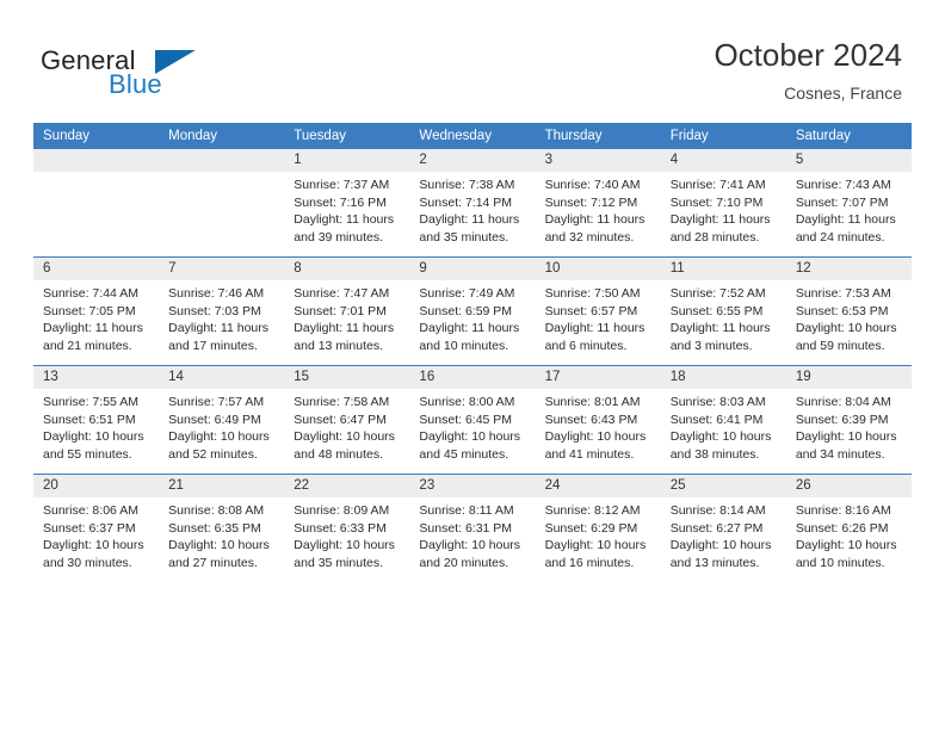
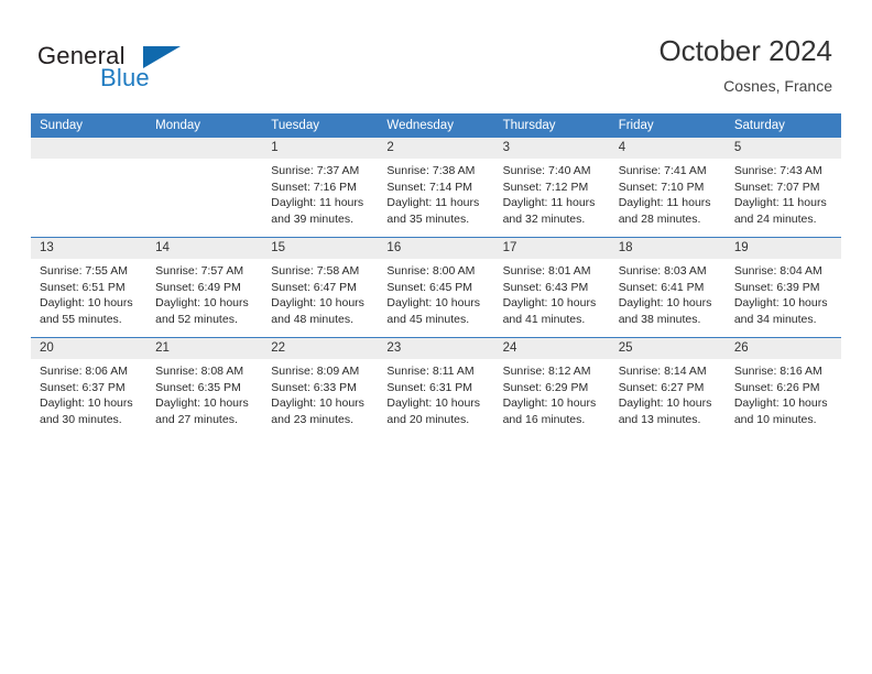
  General
  Blue
  October 2024
  Cosnes, France
  Sunday	Monday	Tuesday	Wednesday	Thursday	Friday	Saturday
  		1Sunrise: 7:37 AMSunset: 7:16 PMDaylight: 11 hours and 39 minutes.	2Sunrise: 7:38 AMSunset: 7:14 PMDaylight: 11 hours and 35 minutes.	3Sunrise: 7:40 AMSunset: 7:12 PMDaylight: 11 hours and 32 minutes.	4Sunrise: 7:41 AMSunset: 7:10 PMDaylight: 11 hours and 28 minutes.	5Sunrise: 7:43 AMSunset: 7:07 PMDaylight: 11 hours and 24 minutes.
- 6Sunrise: 7:44 AMSunset: 7:05 PMDaylight: 11 hours and 21 minutes.	7Sunrise: 7:46 AMSunset: 7:03 PMDaylight: 11 hours and 17 minutes.	8Sunrise: 7:47 AMSunset: 7:01 PMDaylight: 11 hours and 13 minutes.	9Sunrise: 7:49 AMSunset: 6:59 PMDaylight: 11 hours and 10 minutes.	10Sunrise: 7:50 AMSunset: 6:57 PMDaylight: 11 hours and 6 minutes.	11Sunrise: 7:52 AMSunset: 6:55 PMDaylight: 11 hours and 3 minutes.	12Sunrise: 7:53 AMSunset: 6:53 PMDaylight: 10 hours and 59 minutes.
  13Sunrise: 7:55 AMSunset: 6:51 PMDaylight: 10 hours and 55 minutes.	14Sunrise: 7:57 AMSunset: 6:49 PMDaylight: 10 hours and 52 minutes.	15Sunrise: 7:58 AMSunset: 6:47 PMDaylight: 10 hours and 48 minutes.	16Sunrise: 8:00 AMSunset: 6:45 PMDaylight: 10 hours and 45 minutes.	17Sunrise: 8:01 AMSunset: 6:43 PMDaylight: 10 hours and 41 minutes.	18Sunrise: 8:03 AMSunset: 6:41 PMDaylight: 10 hours and 38 minutes.	19Sunrise: 8:04 AMSunset: 6:39 PMDaylight: 10 hours and 34 minutes.
- 20Sunrise: 8:06 AMSunset: 6:37 PMDaylight: 10 hours and 30 minutes.	21Sunrise: 8:08 AMSunset: 6:35 PMDaylight: 10 hours and 27 minutes.	22Sunrise: 8:09 AMSunset: 6:33 PMDaylight: 10 hours and 35 minutes.	23Sunrise: 8:11 AMSunset: 6:31 PMDaylight: 10 hours and 20 minutes.	24Sunrise: 8:12 AMSunset: 6:29 PMDaylight: 10 hours and 16 minutes.	25Sunrise: 8:14 AMSunset: 6:27 PMDaylight: 10 hours and 13 minutes.	26Sunrise: 8:16 AMSunset: 6:26 PMDaylight: 10 hours and 10 minutes.
+ 20Sunrise: 8:06 AMSunset: 6:37 PMDaylight: 10 hours and 30 minutes.	21Sunrise: 8:08 AMSunset: 6:35 PMDaylight: 10 hours and 27 minutes.	22Sunrise: 8:09 AMSunset: 6:33 PMDaylight: 10 hours and 23 minutes.	23Sunrise: 8:11 AMSunset: 6:31 PMDaylight: 10 hours and 20 minutes.	24Sunrise: 8:12 AMSunset: 6:29 PMDaylight: 10 hours and 16 minutes.	25Sunrise: 8:14 AMSunset: 6:27 PMDaylight: 10 hours and 13 minutes.	26Sunrise: 8:16 AMSunset: 6:26 PMDaylight: 10 hours and 10 minutes.
